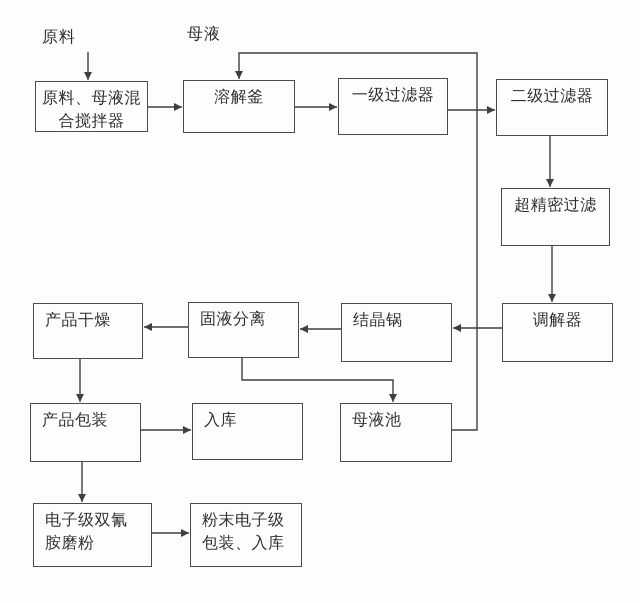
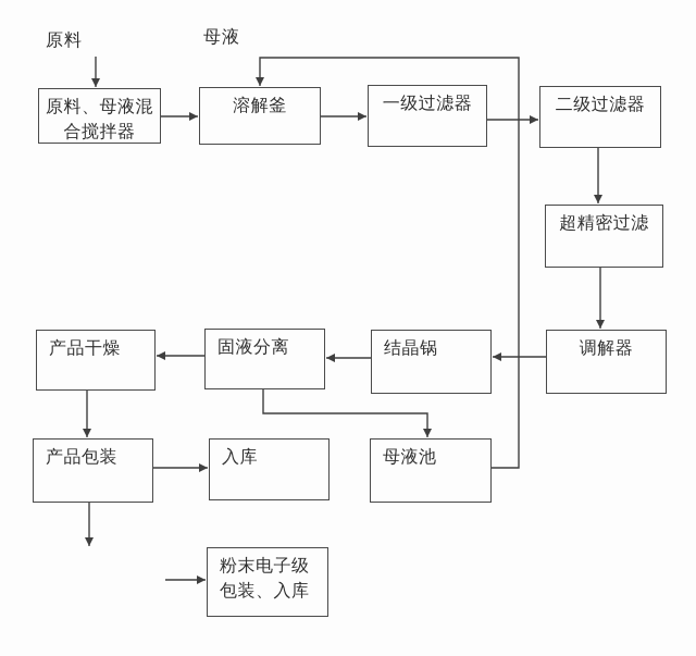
  原料
  母液
  原料、母液混
  合搅拌器
  溶解釜
  一级过滤器
  二级过滤器
  超精密过滤
  调解器
  结晶锅
  固液分离
  产品干燥
  产品包装
  入库
  母液池
- 电子级双氰
- 胺磨粉
  粉末电子级
  包装、入库
